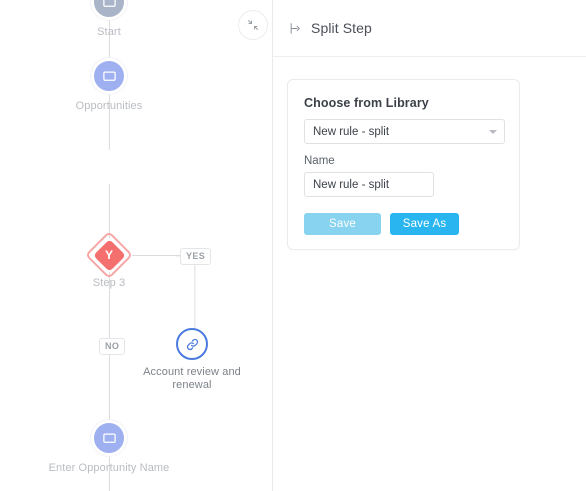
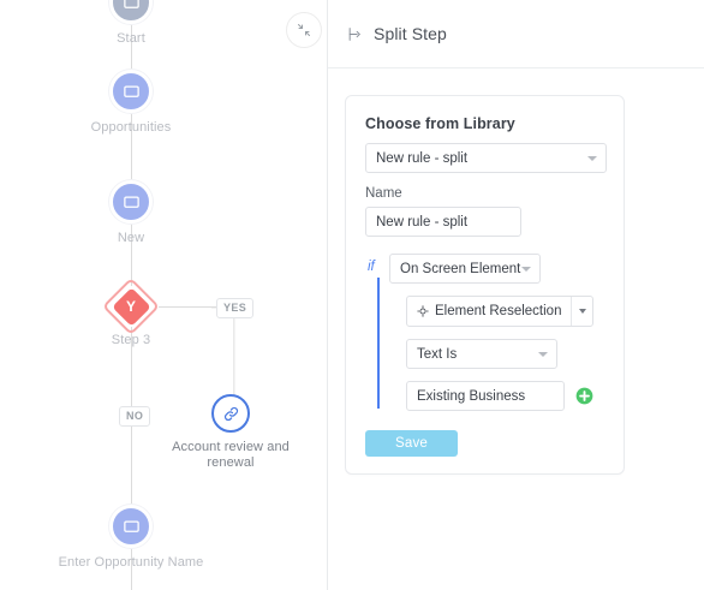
  Start
  Opportunities
+ New
  Y
  Step 3
  YES
  NO
  Account review and renewal
  Enter Opportunity Name
  Split Step
  Choose from Library
  New rule - split
  Name
  New rule - split
+ if
+ On Screen Element
+ Element Reselection
+ Text Is
+ Existing Business
  Save
- Save As
